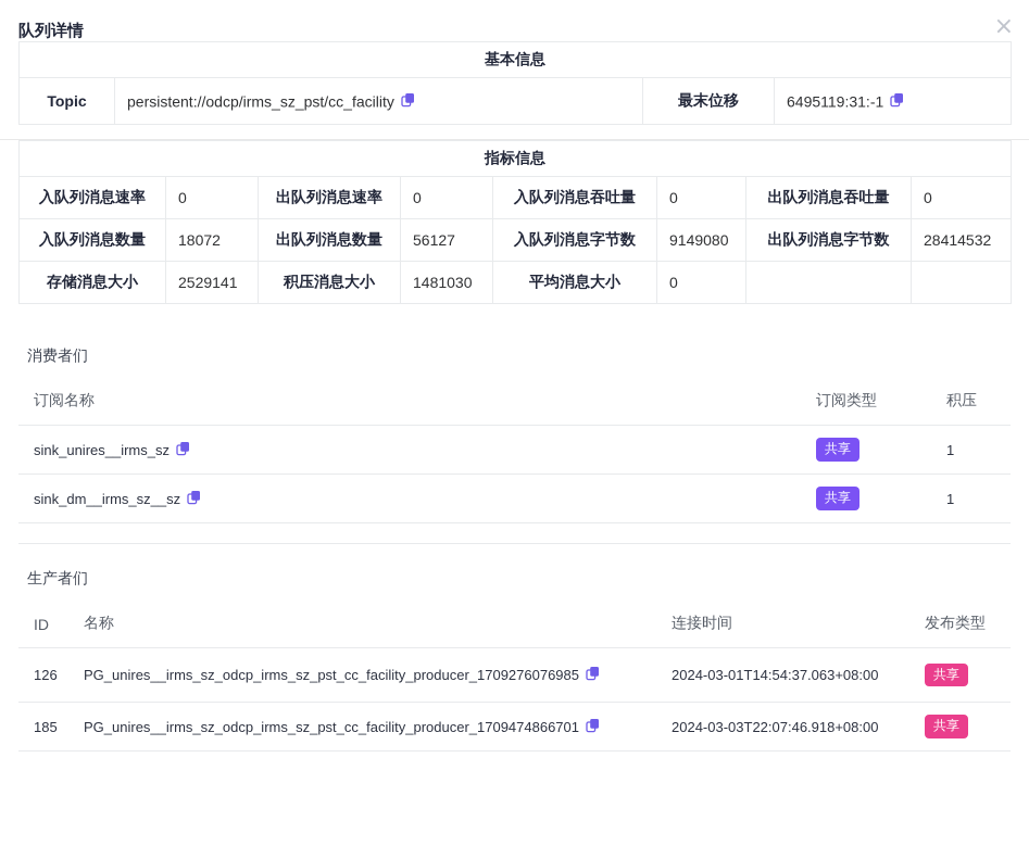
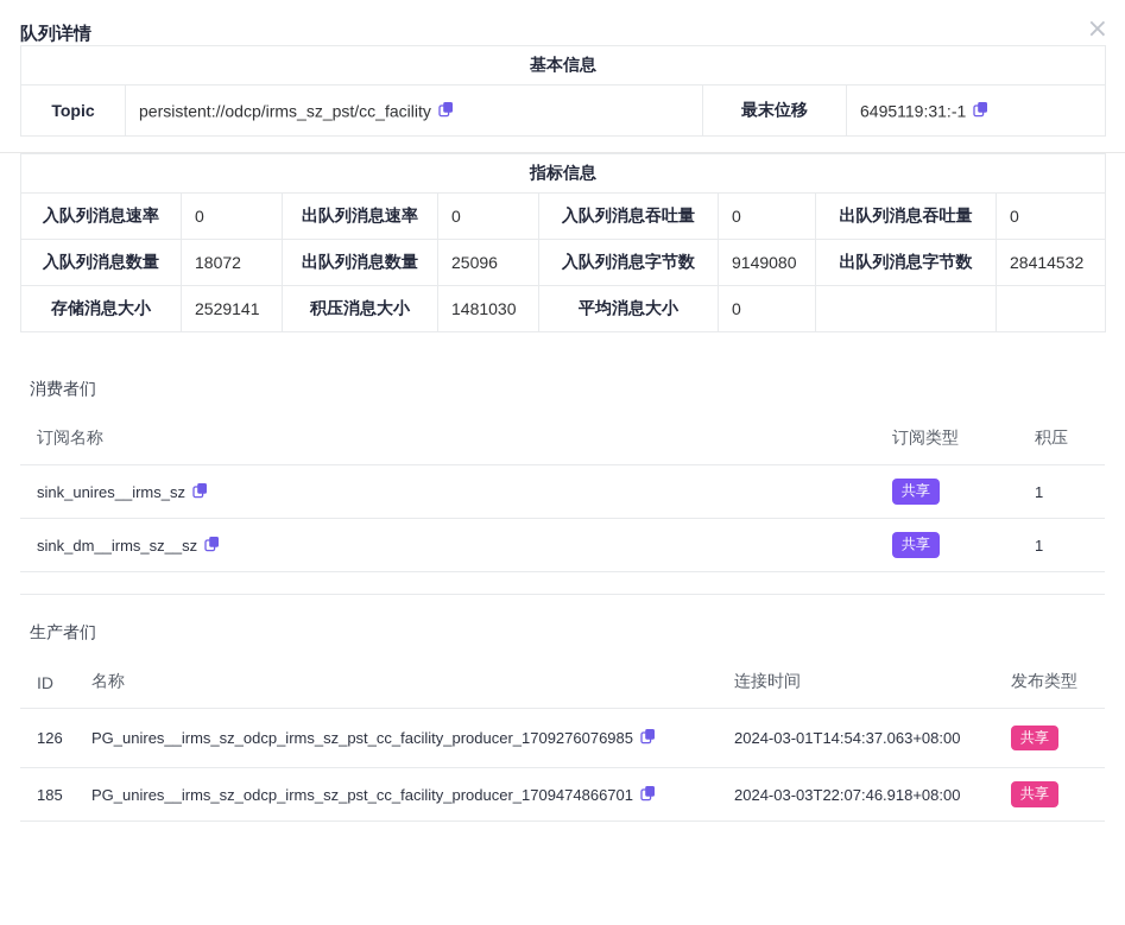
  队列详情
  ×
  基本信息
  Topic	persistent://odcp/irms_sz_pst/cc_facility	最末位移	6495119:31:-1
  指标信息
  入队列消息速率	0	出队列消息速率	0	入队列消息吞吐量	0	出队列消息吞吐量	0
- 入队列消息数量	18072	出队列消息数量	56127	入队列消息字节数	9149080	出队列消息字节数	28414532
+ 入队列消息数量	18072	出队列消息数量	25096	入队列消息字节数	9149080	出队列消息字节数	28414532
  存储消息大小	2529141	积压消息大小	1481030	平均消息大小	0
  消费者们
  订阅名称	订阅类型	积压
  sink_unires__irms_sz	共享	1
  sink_dm__irms_sz__sz	共享	1
  生产者们
  ID	名称	连接时间	发布类型
  126	PG_unires__irms_sz_odcp_irms_sz_pst_cc_facility_producer_1709276076985	2024-03-01T14:54:37.063+08:00	共享
  185	PG_unires__irms_sz_odcp_irms_sz_pst_cc_facility_producer_1709474866701	2024-03-03T22:07:46.918+08:00	共享
